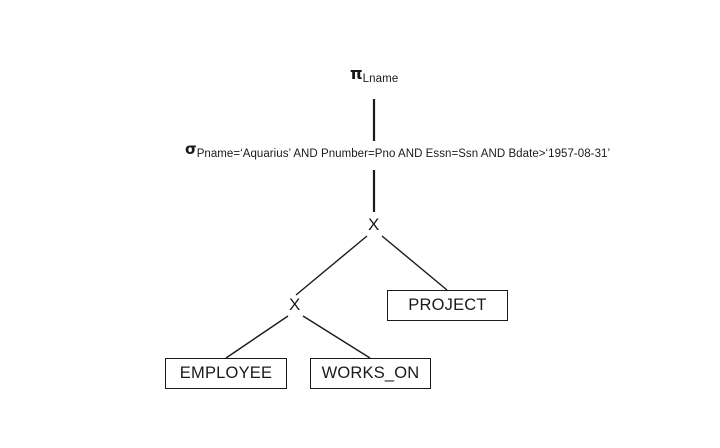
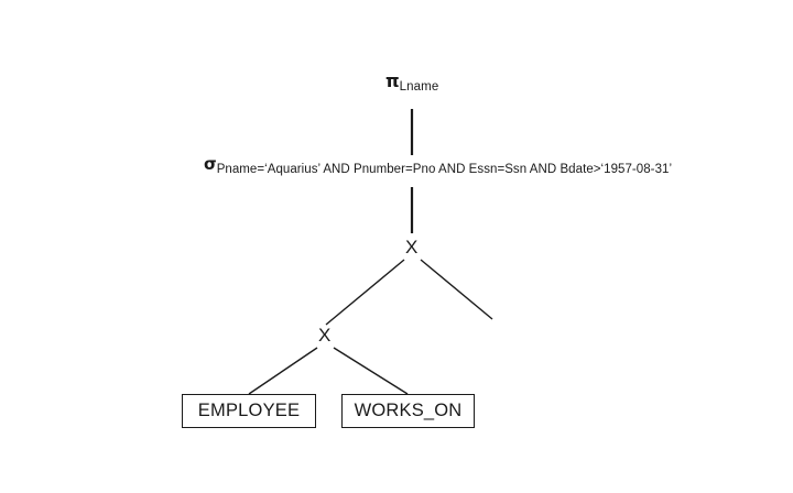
  πLname
  σPname=‘Aquarius’ AND Pnumber=Pno AND Essn=Ssn AND Bdate>‘1957-08-31’
  X
  X
  EMPLOYEE
  WORKS_ON
- PROJECT
